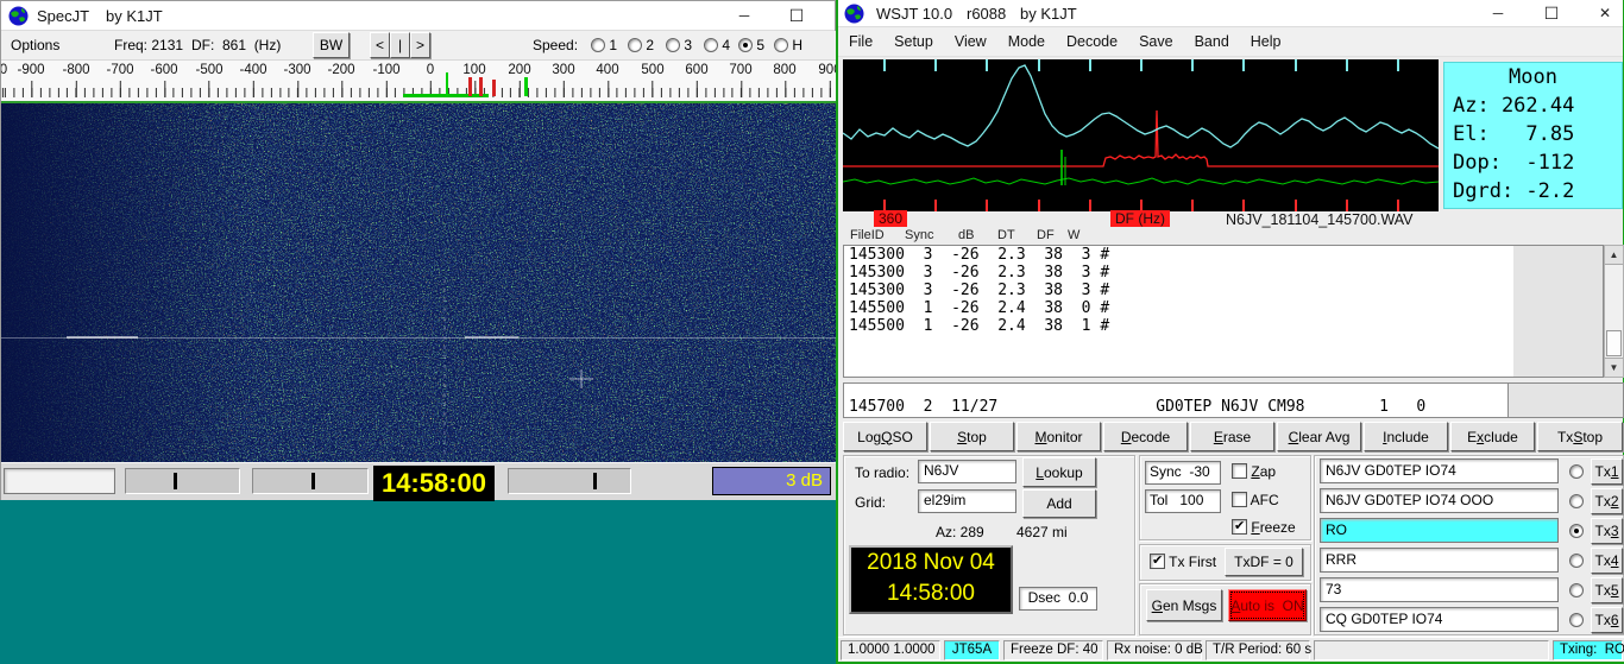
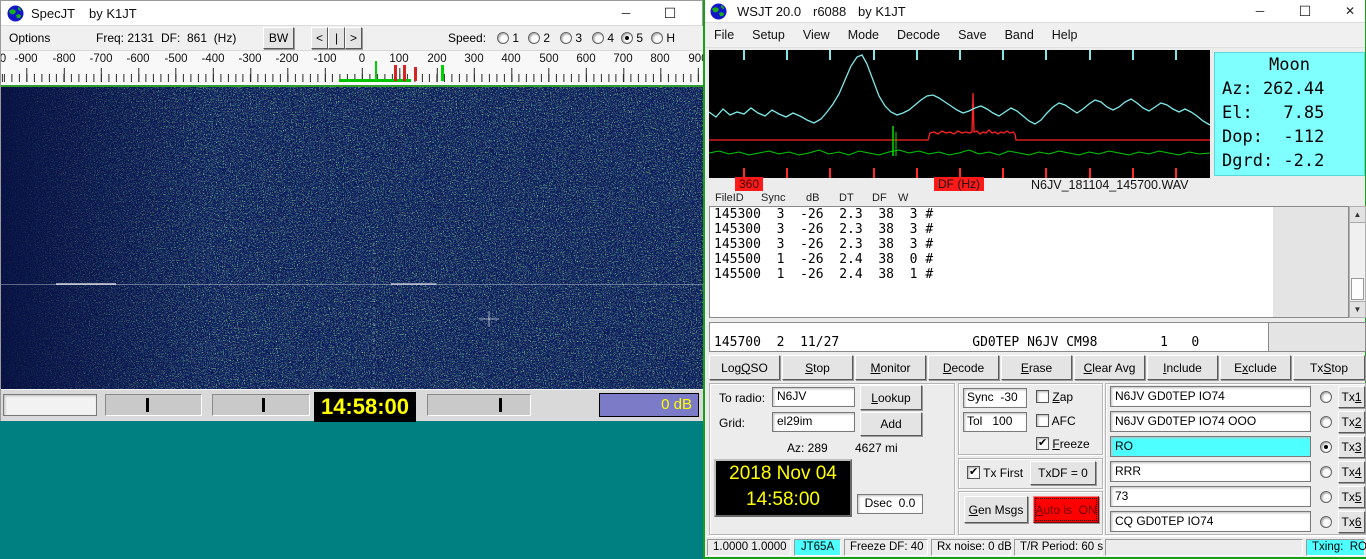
  SpecJT
  by K1JT
  ─
  ☐
  Options
  Freq: 2131
  DF: 861 (Hz)
  BW
  <
  |
  >
  Speed:
  1
  2
  3
  4
  5
  H
  0
  -900
  -800
  -700
  -600
  -500
  -400
  -300
  -200
  -100
  0
  100
  200
  300
  400
  500
  600
  700
  800
  14:58:00
- 3 dB
+ 0 dB
- WSJT 10.0
+ WSJT 20.0
  r6088
  by K1JT
  ─
  ☐
  ✕
  File
  Setup
  View
  Mode
  Decode
  Save
  Band
  Help
  Moon
  Az: 262.44
  El: 7.85
  Dop: -112
  Dgrd: -2.2
  360
  DF (Hz)
  N6JV_181104_145700.WAV
  FileID
  Sync
  dB
  DT
  DF
  W
  145300 3 -26 2.3 38 3 #
  145300 3 -26 2.3 38 3 #
  145300 3 -26 2.3 38 3 #
  145500 1 -26 2.4 38 0 #
  145500 1 -26 2.4 38 1 #
  ▲
  ▼
  145700 2 11/27 GD0TEP N6JV CM98 1 0
  Log
  Q
  SO
  S
  top
  M
  onitor
  D
  ecode
  E
  rase
  C
  lear Avg
  I
  nclude
  E
  x
  clude
  Tx
  S
  top
  To radio:
  N6JV
  L
  ookup
  Grid:
  el29im
  Add
  Az: 289
  4627 mi
  2018 Nov 04
  14:58:00
  Dsec 0.0
  Sync -30
  Tol 100
  Zap
  AFC
  Freeze
  Tx First
  TxDF = 0
  G
  en Msgs
  A
  uto is ON
  N6JV GD0TEP IO74
  Tx
  1
  N6JV GD0TEP IO74 OOO
  Tx
  2
  RO
  Tx
  3
  RRR
  Tx
  4
  73
  Tx
  5
  CQ GD0TEP IO74
  Tx
  6
  1.0000 1.0000
  JT65A
  Freeze DF: 40
  Rx noise: 0 dB
  T/R Period: 60 s
  Txing: RO
